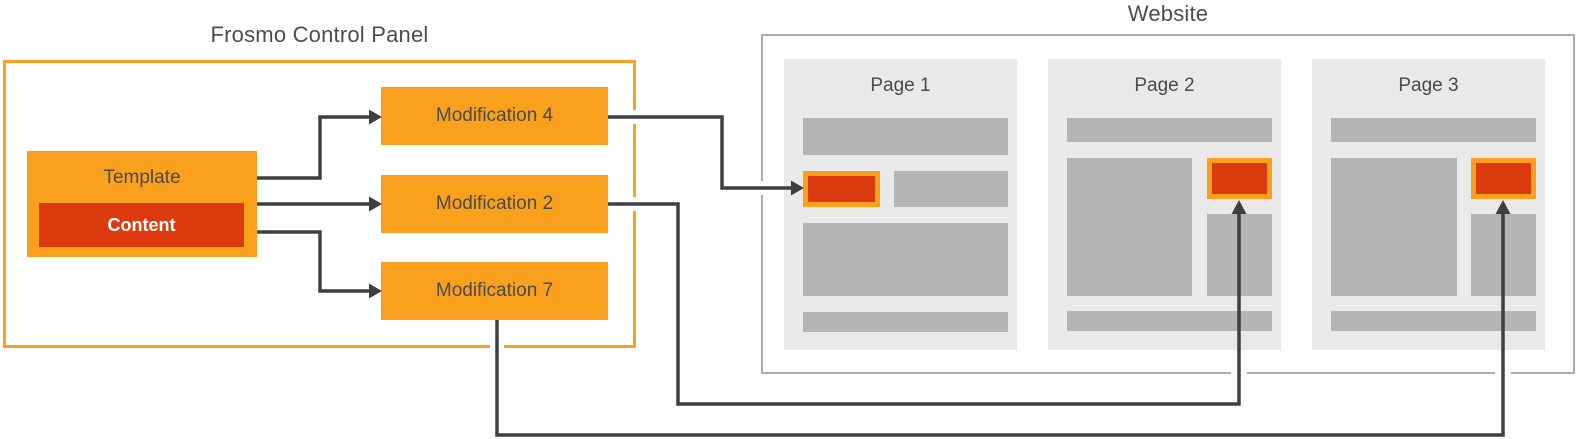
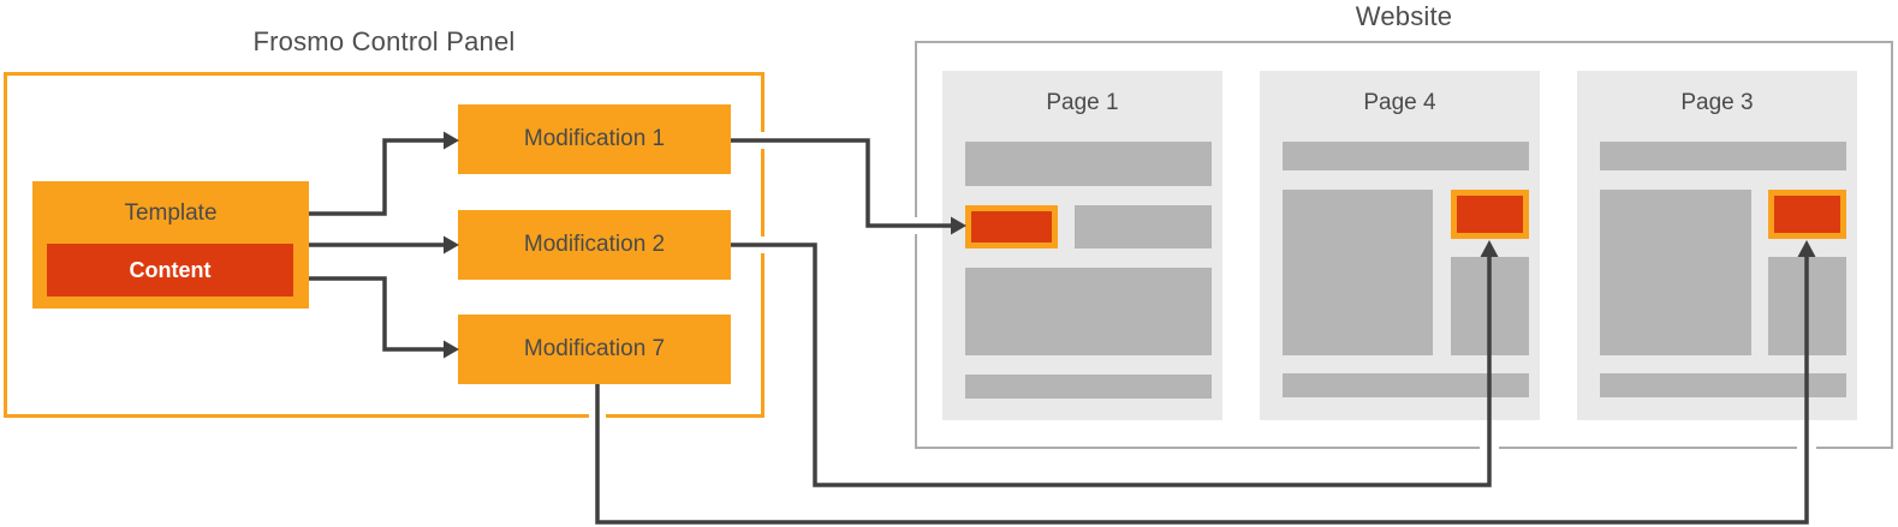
  Frosmo Control Panel
  Website
  Template
  Content
- Modification 4
+ Modification 1
  Modification 2
  Modification 7
  Page 1
- Page 2
+ Page 4
  Page 3
